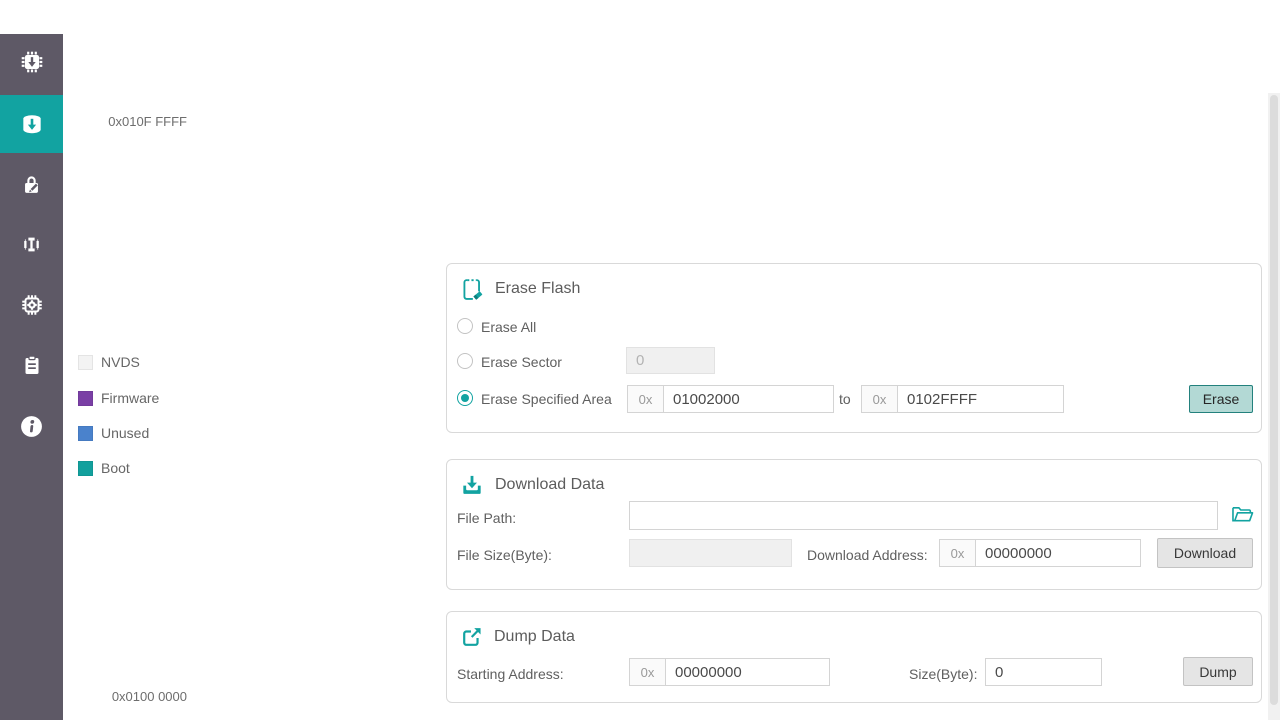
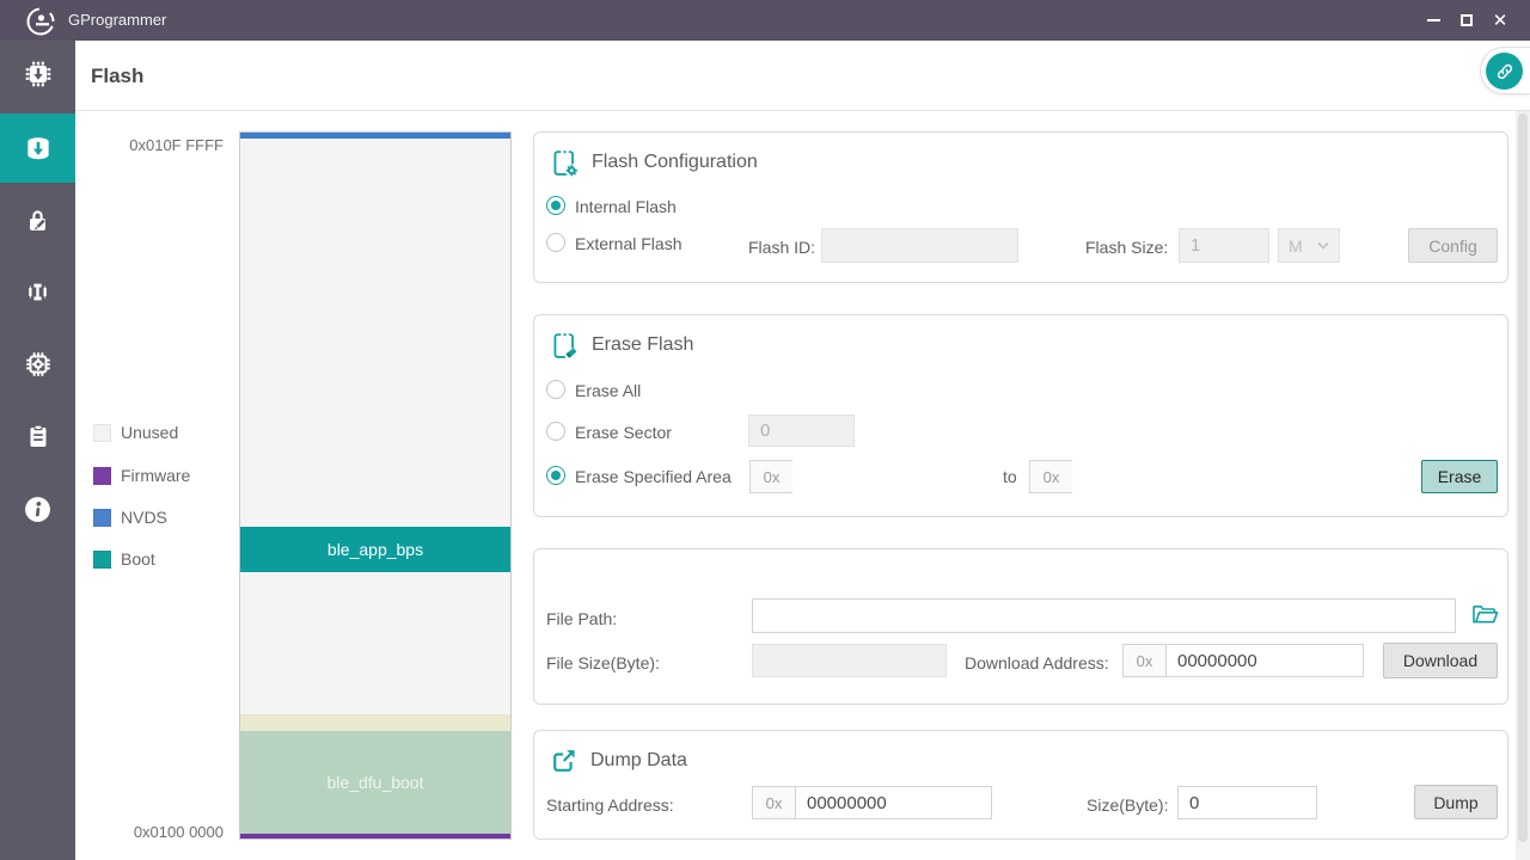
+ GProgrammer
+ ✕
+ Flash
  0x010F FFFF
  0x0100 0000
- NVDS
+ Unused
  Firmware
- Unused
+ NVDS
  Boot
+ ble_app_bps
+ ble_dfu_boot
+ Flash Configuration
+ Internal Flash
+ External Flash
+ Flash ID:
+ Flash Size:
+ 1
+ M
+ Config
  Erase Flash
  Erase All
  Erase Sector
  0
  Erase Specified Area
  0x
- 01002000
  to
  0x
- 0102FFFF
  Erase
- Download Data
  File Path:
  File Size(Byte):
  Download Address:
  0x
  00000000
  Download
  Dump Data
  Starting Address:
  0x
  00000000
  Size(Byte):
  0
  Dump
